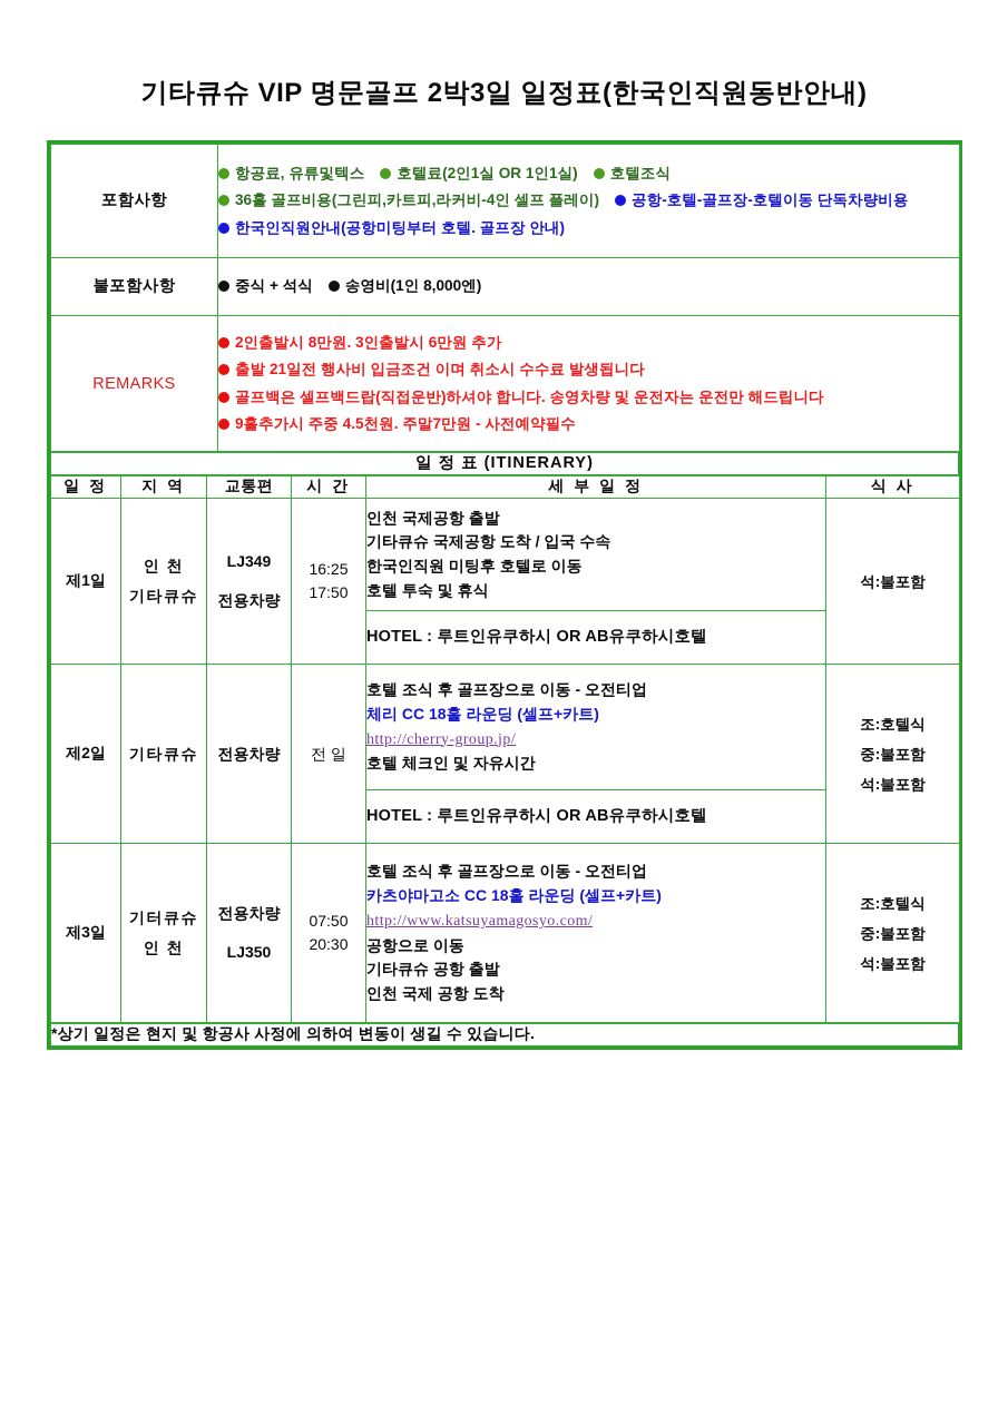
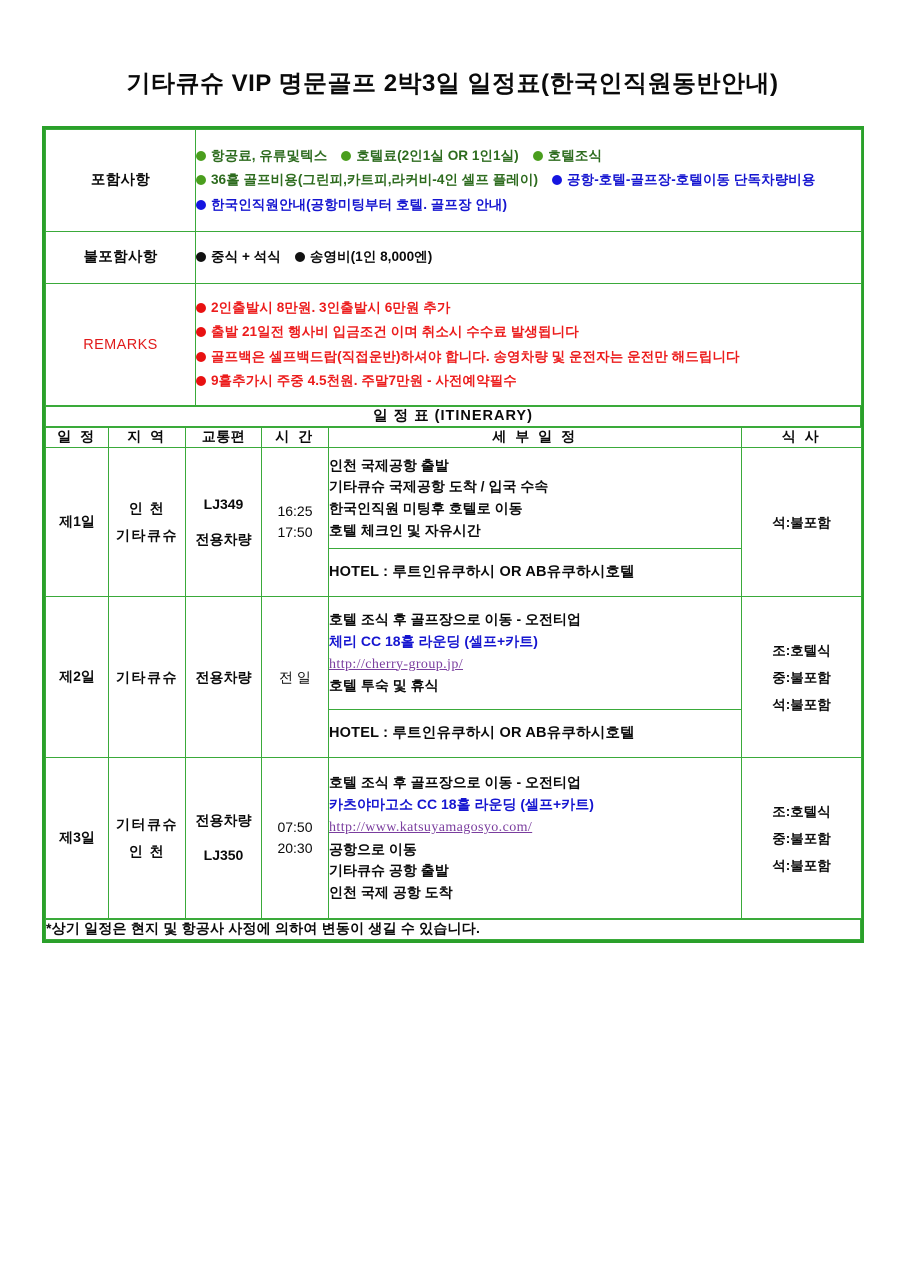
  기타큐슈 VIP 명문골프 2박3일 일정표(한국인직원동반안내)
  포함사항	항공료, 유류및텍스 호텔료(2인1실 OR 1인1실) 호텔조식36홀 골프비용(그린피,카트피,라커비-4인 셀프 플레이) 공항-호텔-골프장-호텔이동 단독차량비용한국인직원안내(공항미팅부터 호텔. 골프장 안내)
  불포함사항	중식 + 석식 송영비(1인 8,000엔)
  REMARKS	2인출발시 8만원. 3인출발시 6만원 추가출발 21일전 행사비 입금조건 이며 취소시 수수료 발생됩니다골프백은 셀프백드랍(직접운반)하셔야 합니다. 송영차량 및 운전자는 운전만 해드립니다9홀추가시 주중 4.5천원. 주말7만원 - 사전예약필수
  일 정 표 (ITINERARY)
  일 정	지 역	교통편	시 간	세 부 일 정	식 사
- 제1일	인 천기타큐슈	LJ349전용차량	16:2517:50	인천 국제공항 출발기타큐슈 국제공항 도착 / 입국 수속한국인직원 미팅후 호텔로 이동호텔 투숙 및 휴식	석:불포함
+ 제1일	인 천기타큐슈	LJ349전용차량	16:2517:50	인천 국제공항 출발기타큐슈 국제공항 도착 / 입국 수속한국인직원 미팅후 호텔로 이동호텔 체크인 및 자유시간	석:불포함
  HOTEL : 루트인유쿠하시 OR AB유쿠하시호텔
- 제2일	기타큐슈	전용차량	전 일	호텔 조식 후 골프장으로 이동 - 오전티업체리 CC 18홀 라운딩 (셀프+카트)http://cherry-group.jp/호텔 체크인 및 자유시간	조:호텔식중:불포함석:불포함
+ 제2일	기타큐슈	전용차량	전 일	호텔 조식 후 골프장으로 이동 - 오전티업체리 CC 18홀 라운딩 (셀프+카트)http://cherry-group.jp/호텔 투숙 및 휴식	조:호텔식중:불포함석:불포함
  HOTEL : 루트인유쿠하시 OR AB유쿠하시호텔
  제3일	기터큐슈인 천	전용차량LJ350	07:5020:30	호텔 조식 후 골프장으로 이동 - 오전티업카츠야마고소 CC 18홀 라운딩 (셀프+카트)http://www.katsuyamagosyo.com/공항으로 이동기타큐슈 공항 출발인천 국제 공항 도착	조:호텔식중:불포함석:불포함
  *상기 일정은 현지 및 항공사 사정에 의하여 변동이 생길 수 있습니다.
